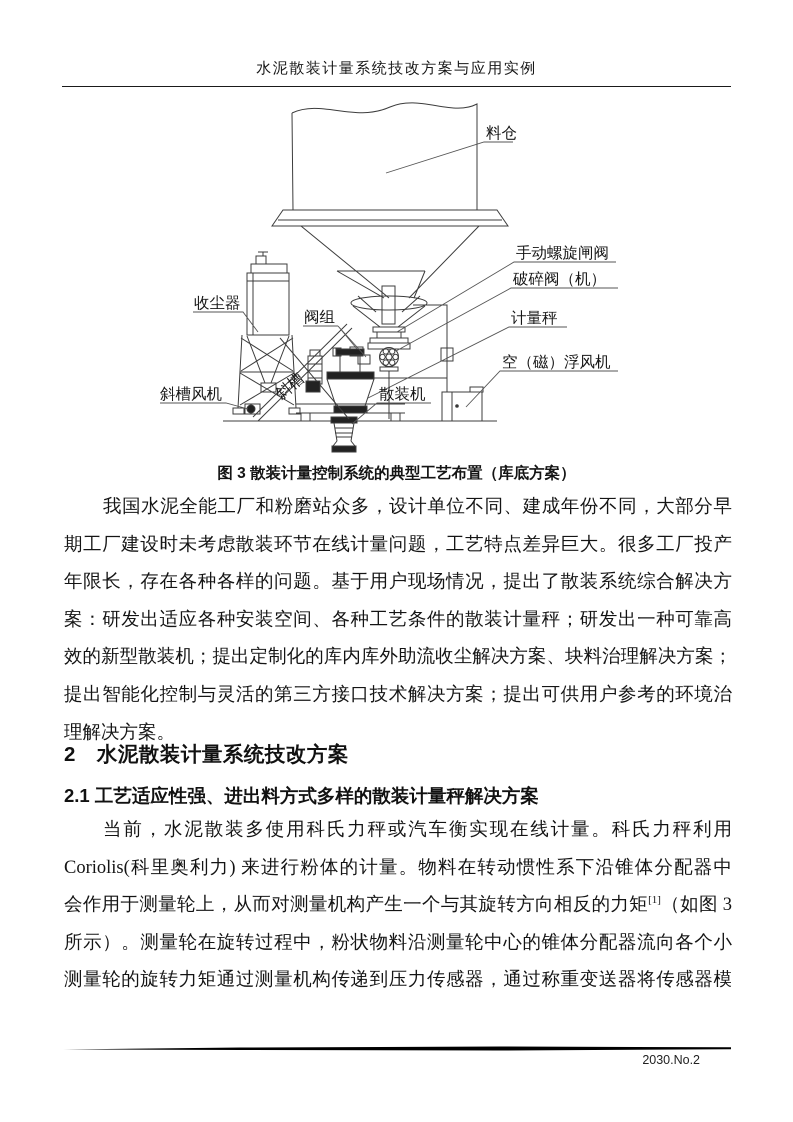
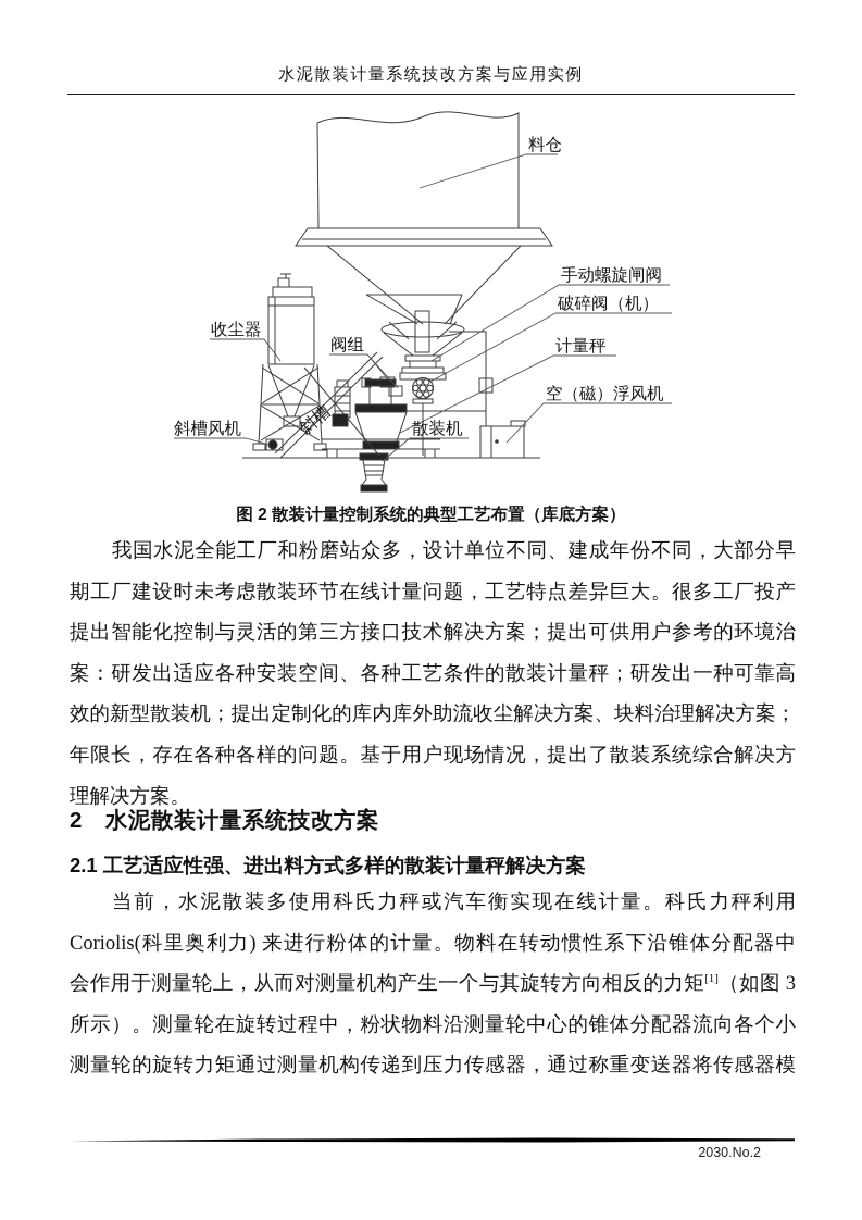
  水泥散装计量系统技改方案与应用实例
  料仓
  手动螺旋闸阀
  破碎阀（机）
  计量秤
  空（磁）浮风机
  收尘器
  阀组
  斜槽风机
  散装机
- 图 3 散装计量控制系统的典型工艺布置（库底方案）
+ 图 2 散装计量控制系统的典型工艺布置（库底方案）
  我国水泥全能工厂和粉磨站众多，设计单位不同、建成年份不同，大部分早
  期工厂建设时未考虑散装环节在线计量问题，工艺特点差异巨大。很多工厂投产
- 年限长，存在各种各样的问题。基于用户现场情况，提出了散装系统综合解决方
+ 提出智能化控制与灵活的第三方接口技术解决方案；提出可供用户参考的环境治
  案：研发出适应各种安装空间、各种工艺条件的散装计量秤；研发出一种可靠高
  效的新型散装机；提出定制化的库内库外助流收尘解决方案、块料治理解决方案；
- 提出智能化控制与灵活的第三方接口技术解决方案；提出可供用户参考的环境治
+ 年限长，存在各种各样的问题。基于用户现场情况，提出了散装系统综合解决方
  理解决方案。
  2 水泥散装计量系统技改方案
  2.1 工艺适应性强、进出料方式多样的散装计量秤解决方案
  当前，水泥散装多使用科氏力秤或汽车衡实现在线计量。科氏力秤利用
  Coriolis(科里奥利力) 来进行粉体的计量。物料在转动惯性系下沿锥体分配器中
  会作用于测量轮上，从而对测量机构产生一个与其旋转方向相反的力矩[1]（如图 3
  所示）。测量轮在旋转过程中，粉状物料沿测量轮中心的锥体分配器流向各个小
  测量轮的旋转力矩通过测量机构传递到压力传感器，通过称重变送器将传感器模
  2030.No.2
